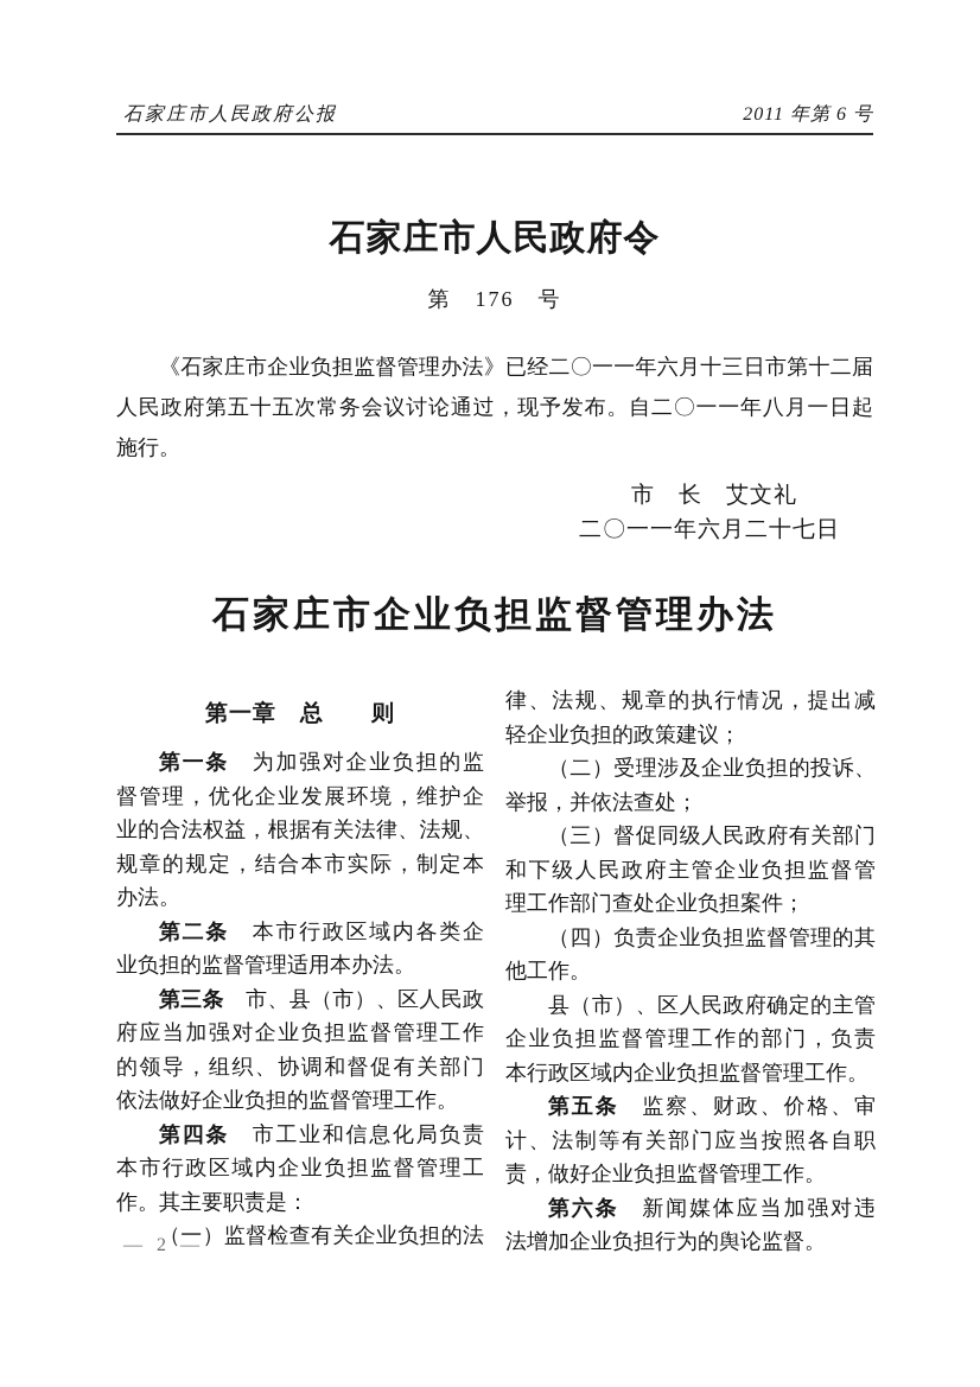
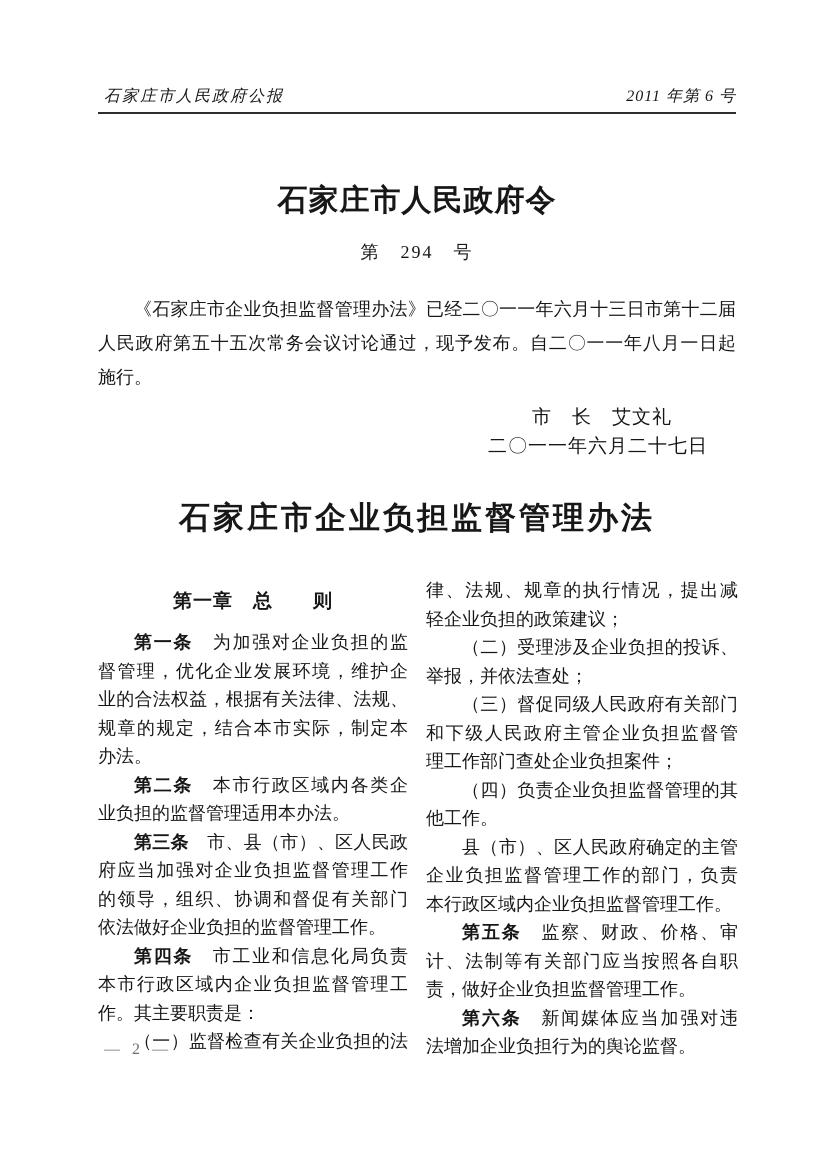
  石家庄市人民政府公报
  2011 年第 6 号
  石家庄市人民政府令
- 第 176 号
+ 第 294 号
  《石家庄市企业负担监督管理办法》已经二〇一一年六月十三日市第十二届
  人民政府第五十五次常务会议讨论通过，现予发布。自二〇一一年八月一日起
  施行。
  市 长 艾文礼
  二〇一一年六月二十七日
  石家庄市企业负担监督管理办法
  第一章 总 则
  第一条 为加强对企业负担的监
  督管理，优化企业发展环境，维护企
  业的合法权益，根据有关法律、法规、
  规章的规定，结合本市实际，制定本
  办法。
  第二条 本市行政区域内各类企
  业负担的监督管理适用本办法。
  第三条 市、县（市）、区人民政
  府应当加强对企业负担监督管理工作
  的领导，组织、协调和督促有关部门
  依法做好企业负担的监督管理工作。
  第四条 市工业和信息化局负责
  本市行政区域内企业负担监督管理工
  作。其主要职责是：
  （一）监督检查有关企业负担的法
  律、法规、规章的执行情况，提出减
  轻企业负担的政策建议；
  （二）受理涉及企业负担的投诉、
  举报，并依法查处；
  （三）督促同级人民政府有关部门
  和下级人民政府主管企业负担监督管
  理工作部门查处企业负担案件；
  （四）负责企业负担监督管理的其
  他工作。
  县（市）、区人民政府确定的主管
  企业负担监督管理工作的部门，负责
  本行政区域内企业负担监督管理工作。
  第五条 监察、财政、价格、审
  计、法制等有关部门应当按照各自职
  责，做好企业负担监督管理工作。
  第六条 新闻媒体应当加强对违
  法增加企业负担行为的舆论监督。
  — 2 —
